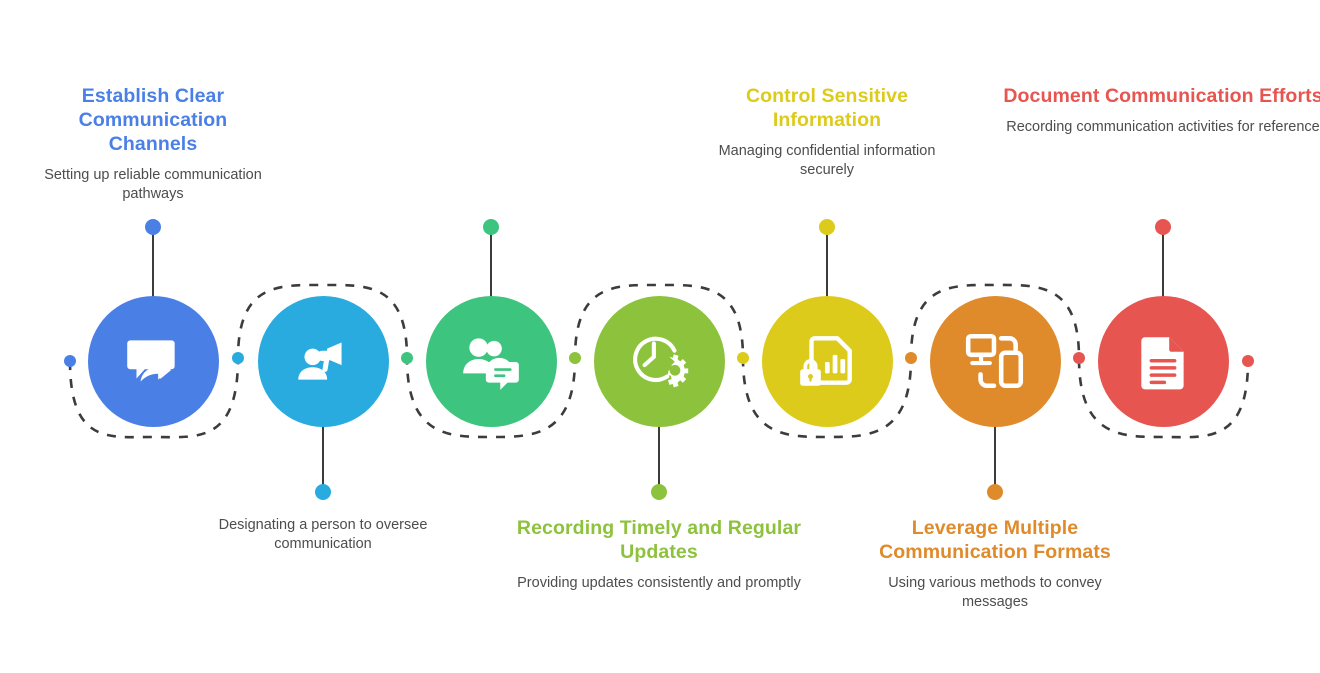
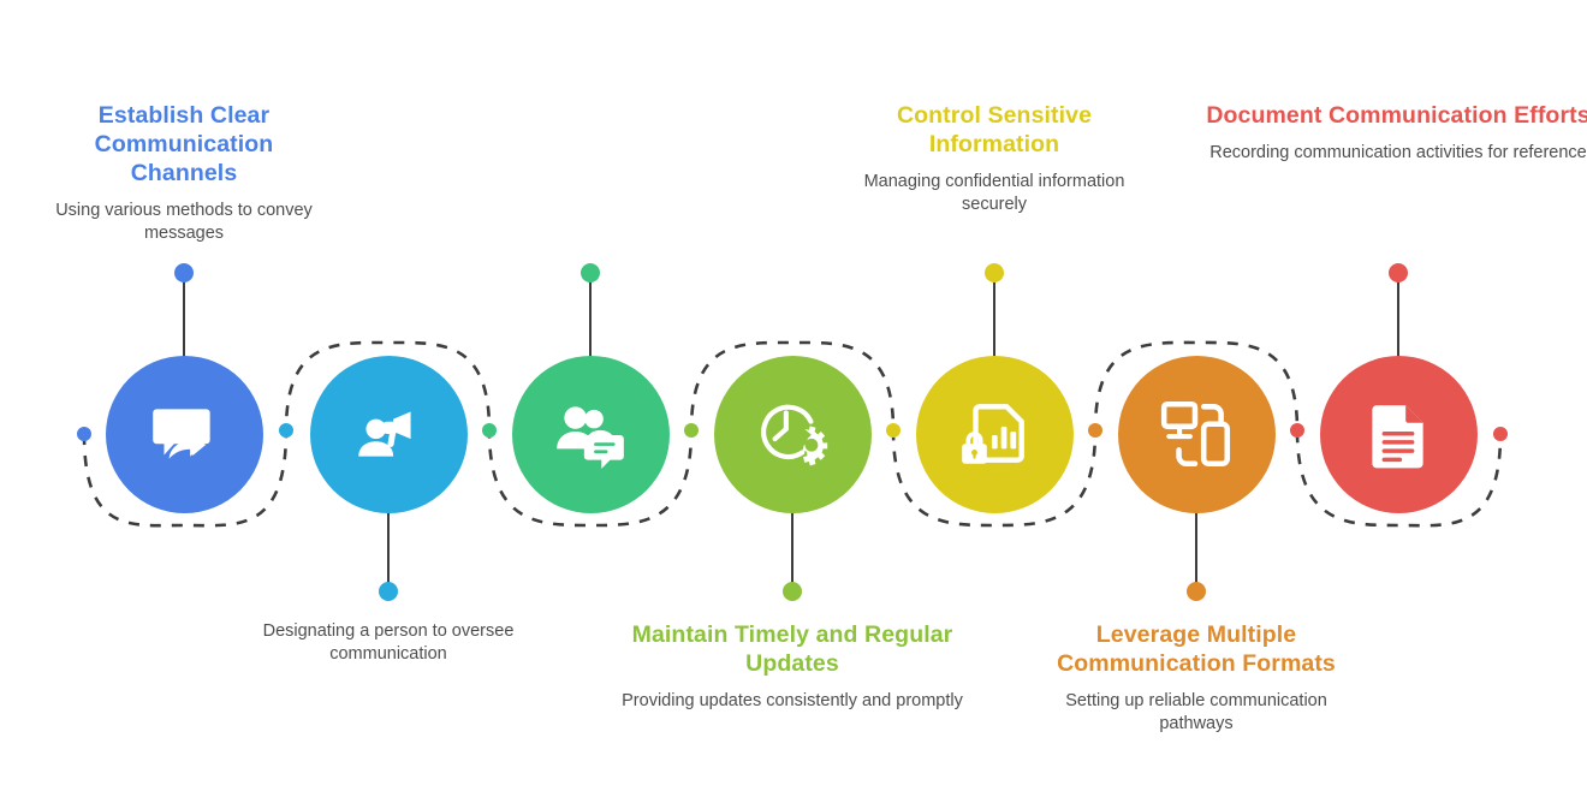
  Establish Clear Communication Channels
- Setting up reliable communication pathways
+ Using various methods to convey messages
  Designating a person to oversee communication
- Recording Timely and Regular Updates
+ Maintain Timely and Regular Updates
  Providing updates consistently and promptly
  Control Sensitive Information
  Managing confidential information securely
  Leverage Multiple Communication Formats
- Using various methods to convey messages
+ Setting up reliable communication pathways
  Document Communication Efforts
  Recording communication activities for reference
